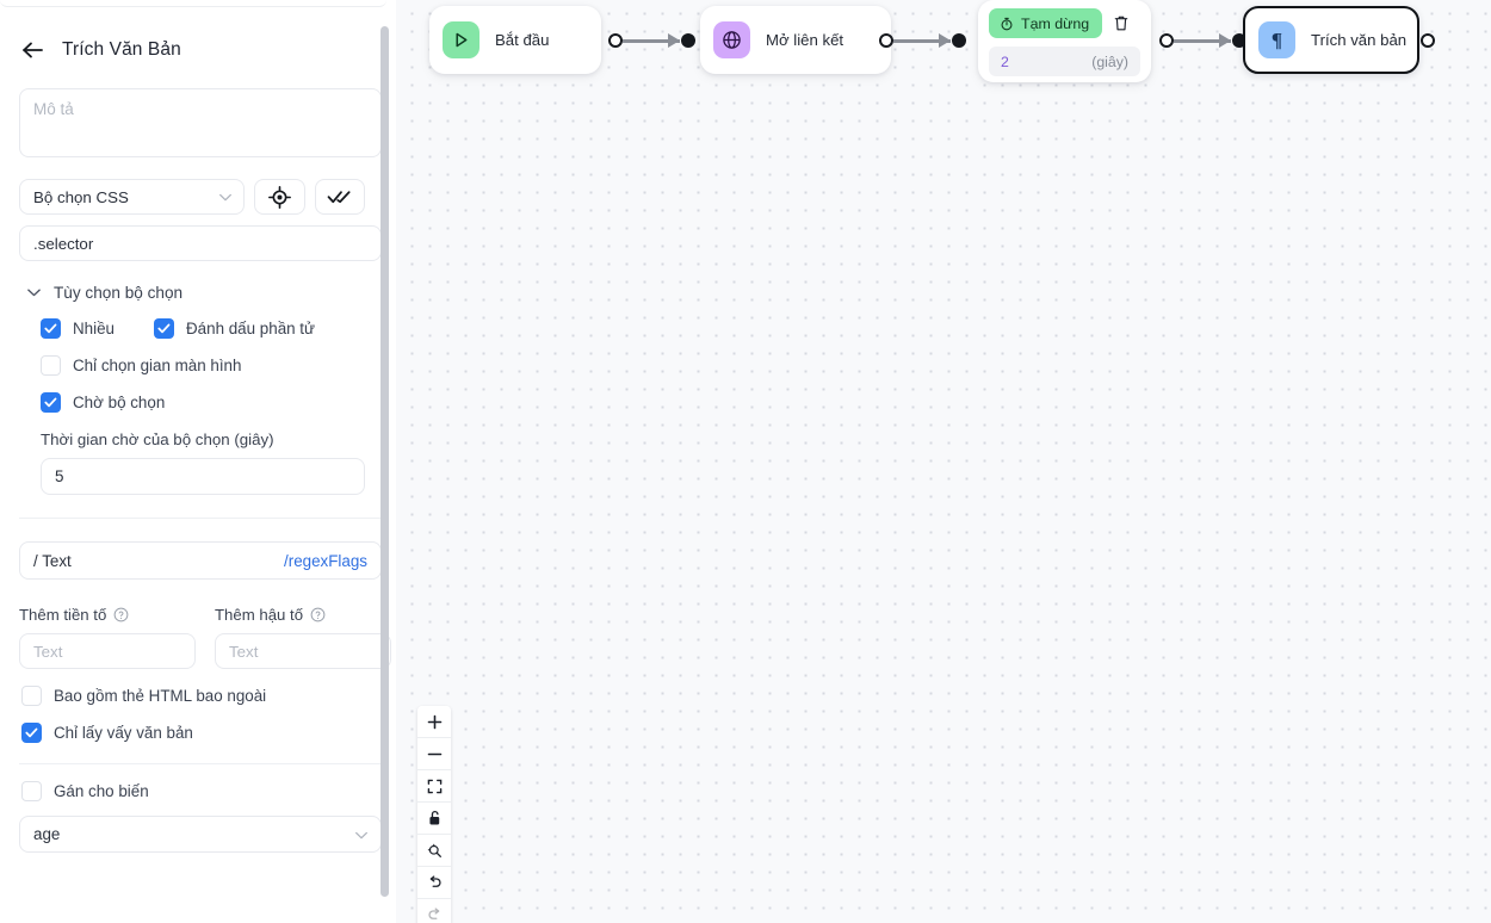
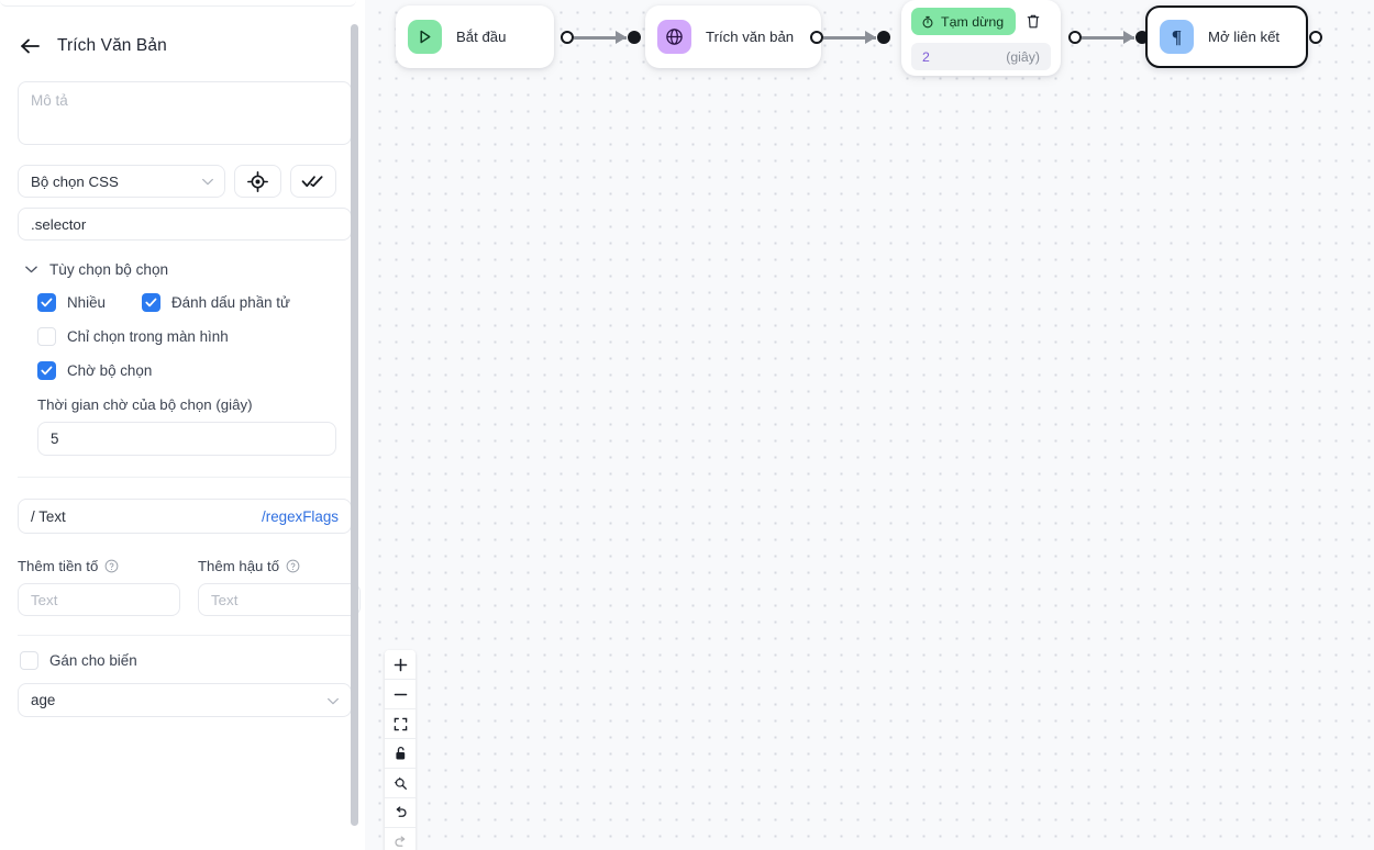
  Bắt đầu
- Mở liên kết
+ Trích văn bản
  Tạm dừng
  2
  (giây)
  ¶
- Trích văn bản
+ Mở liên kết
  Trích Văn Bản
  Mô tả
  Bộ chọn CSS
  .selector
  Tùy chọn bộ chọn
  Nhiều
  Đánh dấu phần tử
- Chỉ chọn gian màn hình
+ Chỉ chọn trong màn hình
  Chờ bộ chọn
  Thời gian chờ của bộ chọn (giây)
  5
  / Text
  /regexFlags
  Thêm tiền tố
  Text
  Thêm hậu tố
  Text
- Bao gồm thẻ HTML bao ngoài
- Chỉ lấy vấy văn bản
  Gán cho biến
  age
